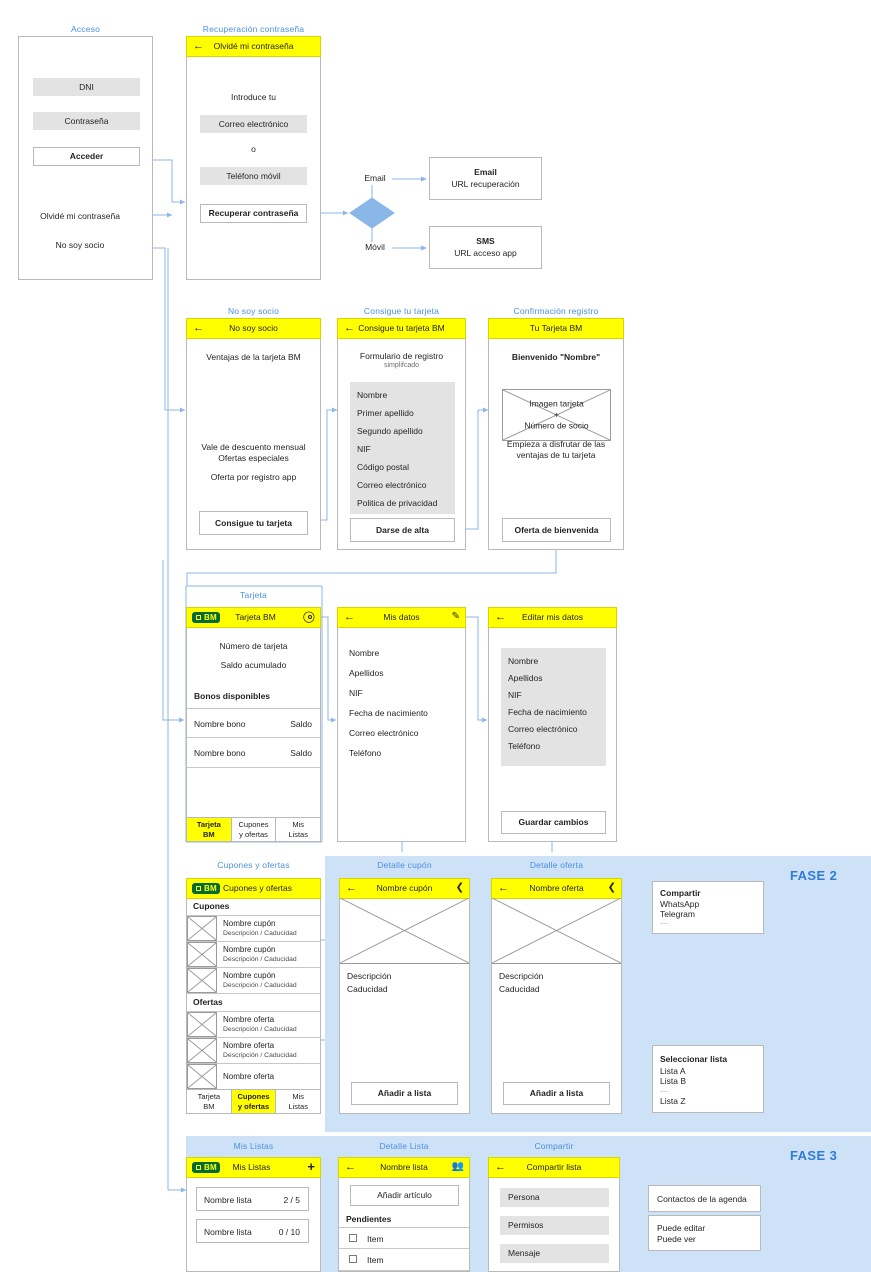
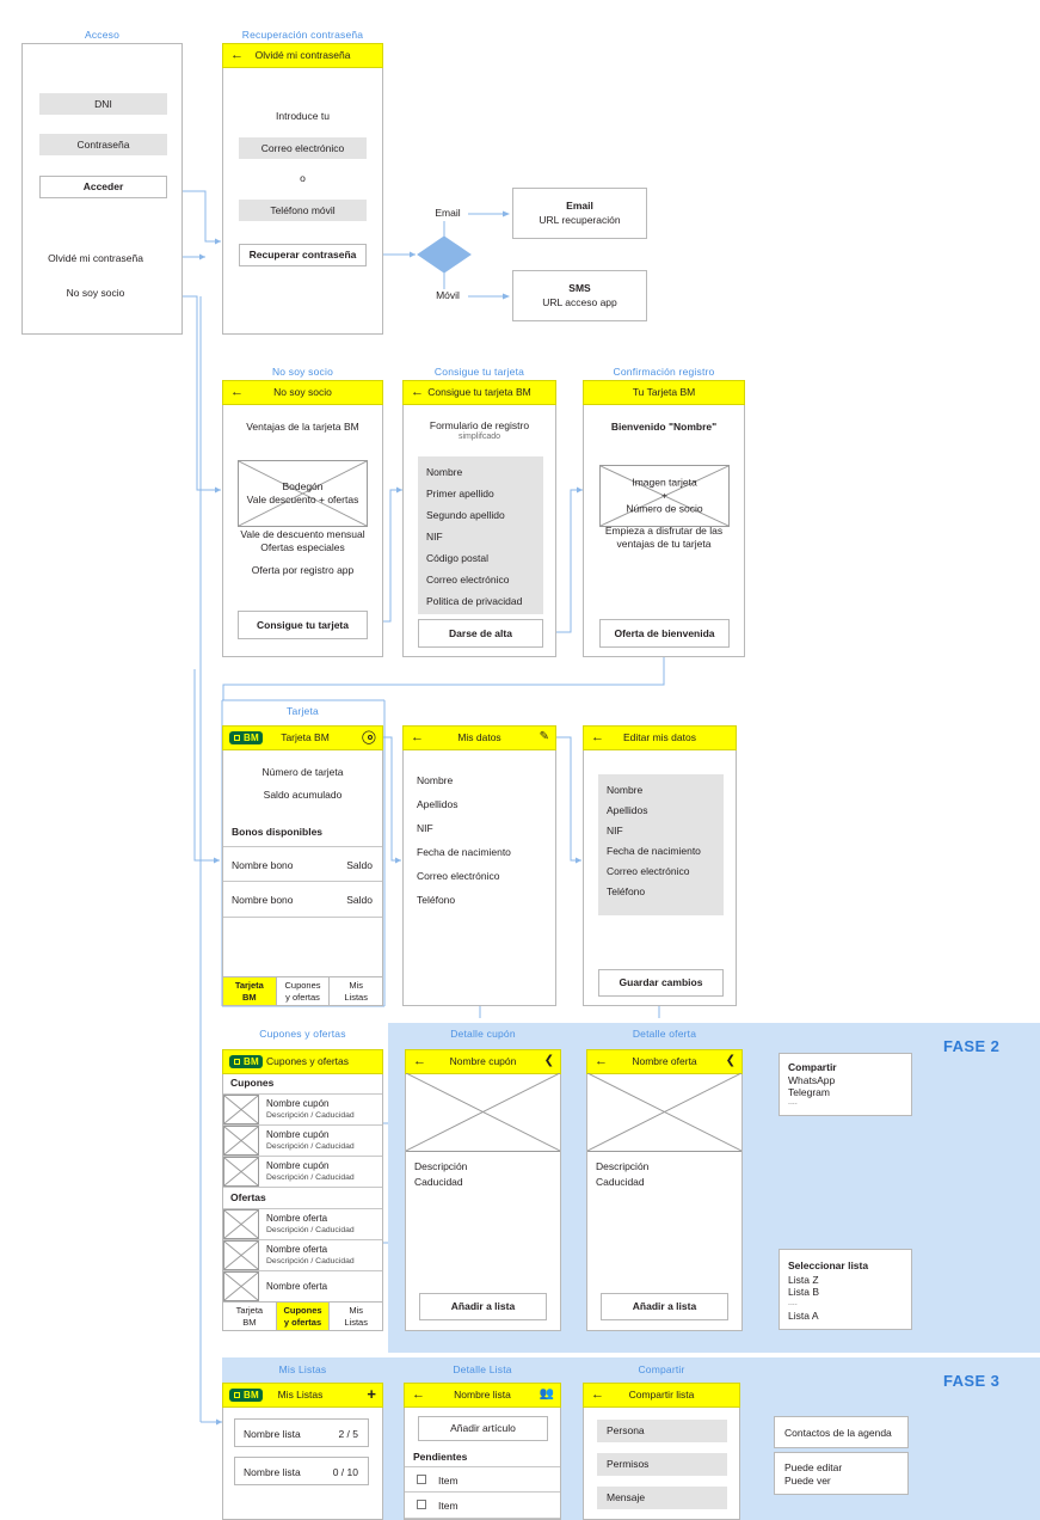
  Acceso
  DNI
  Contraseña
  Acceder
  Olvidé mi contraseña
  No soy socio
  Recuperación contraseña
  ←
  Olvidé mi contraseña
  Introduce tu
  Correo electrónico
  o
  Teléfono móvil
  Recuperar contraseña
  Email
  Móvil
  Email
  URL recuperación
  SMS
  URL acceso app
  No soy socio
  ←
  No soy socio
  Ventajas de la tarjeta BM
+ Bodegón
+ Vale descuento + ofertas
  Vale de descuento mensual
  Ofertas especiales
  Oferta por registro app
  Consigue tu tarjeta
  Consigue tu tarjeta
  ←
  Consigue tu tarjeta BM
  Formulario de registro
  Nombre
  Primer apellido
  Segundo apellido
  NIF
  Código postal
  Correo electrónico
  Politica de privacidad
  Darse de alta
  Confirmación registro
  Tu Tarjeta BM
  Bienvenido "Nombre"
  Imagen tarjeta
  +
  Número de socio
  Empieza a disfrutar de las
  ventajas de tu tarjeta
  Oferta de bienvenida
  Tarjeta
  BM
  Tarjeta BM
  ◯
  Número de tarjeta
  Saldo acumulado
  Bonos disponibles
  Nombre bono
  Saldo
  Nombre bono
  Saldo
  Tarjeta
  BM
  Cupones
  y ofertas
  Mis
  Listas
  ←
  Mis datos
  ✎
  Nombre
  Apellidos
  NIF
  Fecha de nacimiento
  Correo electrónico
  Teléfono
  ←
  Editar mis datos
  Nombre
  Apellidos
  NIF
  Fecha de nacimiento
  Correo electrónico
  Teléfono
  Guardar cambios
  FASE 2
  Cupones y ofertas
  BM
  Cupones y ofertas
  Cupones
  Nombre cupón
  Nombre cupón
  Nombre cupón
  Ofertas
  Nombre oferta
  Nombre oferta
  Nombre oferta
  Tarjeta
  BM
  Cupones
  y ofertas
  Mis
  Listas
  Detalle cupón
  ←
  Nombre cupón
  ❮
  Descripción
  Caducidad
  Añadir a lista
  Detalle oferta
  ←
  Nombre oferta
  ❮
  Descripción
  Caducidad
  Añadir a lista
  Compartir
  WhatsApp
  Telegram
  Seleccionar lista
- Lista A
+ Lista Z
  Lista B
- Lista Z
+ Lista A
  FASE 3
  Mis Listas
  BM
  Mis Listas
  +
  Nombre lista
  2 / 5
  Nombre lista
  0 / 10
  Detalle Lista
  ←
  Nombre lista
  👥
  Añadir artículo
  Pendientes
  Item
  Item
  Compartir
  ←
  Compartir lista
  Persona
  Permisos
  Mensaje
  Contactos de la agenda
  Puede editar
  Puede ver
